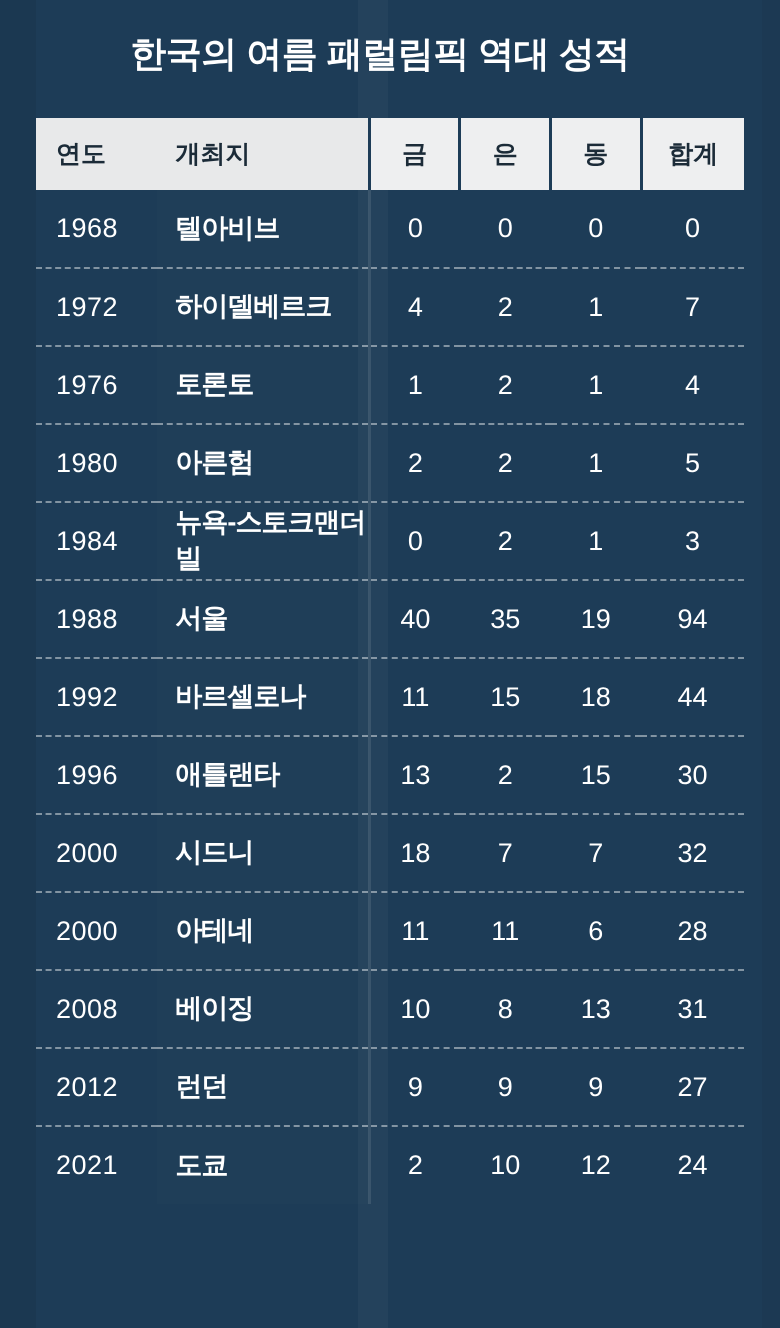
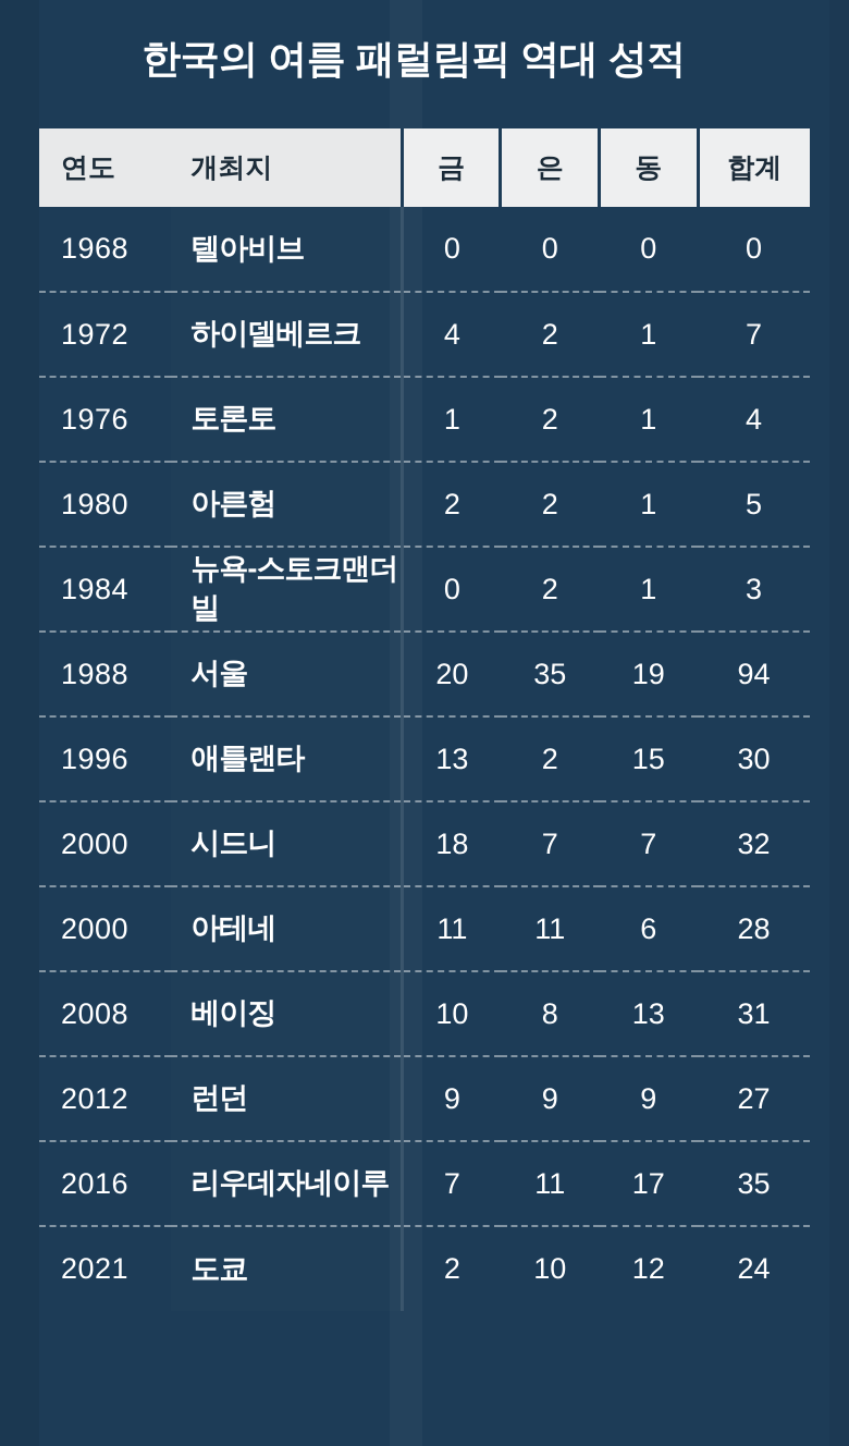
  한국의 여름 패럴림픽 역대 성적
  연도	개최지	금	은	동	합계
  1968	텔아비브	0	0	0	0
  1972	하이델베르크	4	2	1	7
  1976	토론토	1	2	1	4
  1980	아른험	2	2	1	5
  1984	뉴욕-스토크맨더빌	0	2	1	3
- 1988	서울	40	35	19	94
+ 1988	서울	20	35	19	94
- 1992	바르셀로나	11	15	18	44
  1996	애틀랜타	13	2	15	30
  2000	시드니	18	7	7	32
  2000	아테네	11	11	6	28
  2008	베이징	10	8	13	31
  2012	런던	9	9	9	27
+ 2016	리우데자네이루	7	11	17	35
  2021	도쿄	2	10	12	24
